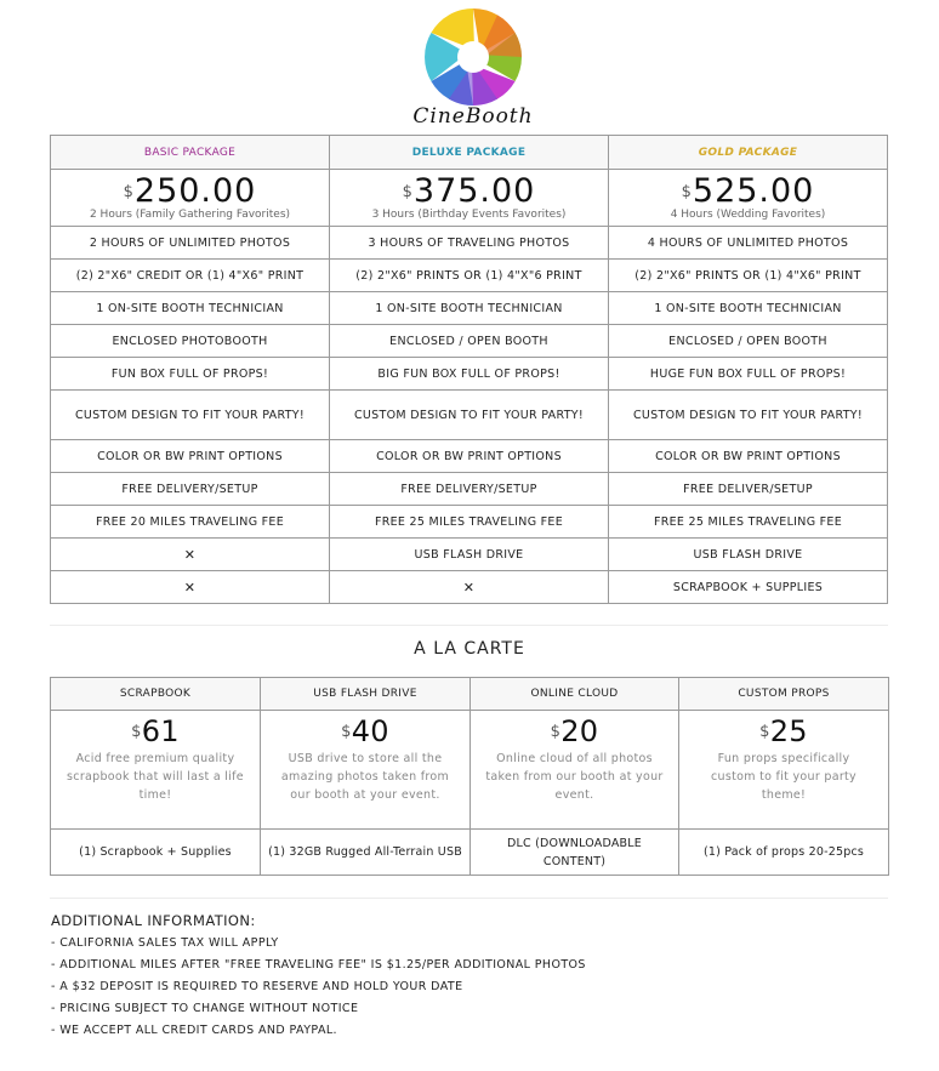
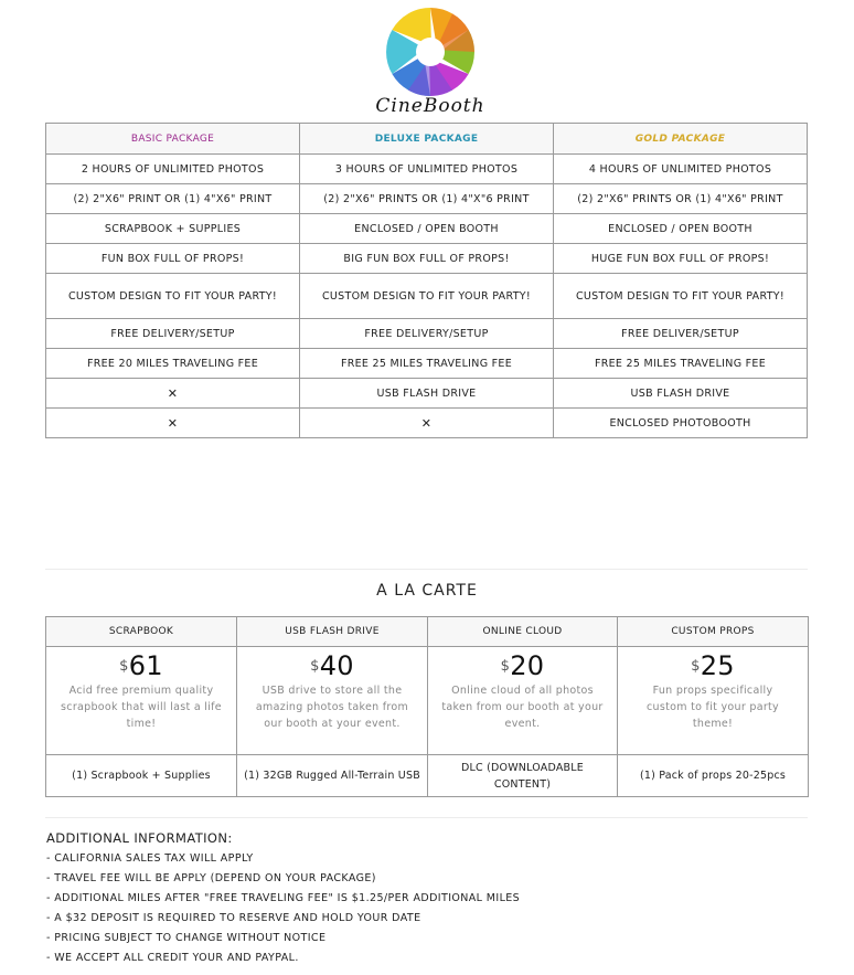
  CineBooth
  BASIC PACKAGE	DELUXE PACKAGE	GOLD PACKAGE
- $250.00 2 Hours (Family Gathering Favorites)	$375.00 3 Hours (Birthday Events Favorites)	$525.00 4 Hours (Wedding Favorites)
- 2 HOURS OF UNLIMITED PHOTOS	3 HOURS OF TRAVELING PHOTOS	4 HOURS OF UNLIMITED PHOTOS
+ 2 HOURS OF UNLIMITED PHOTOS	3 HOURS OF UNLIMITED PHOTOS	4 HOURS OF UNLIMITED PHOTOS
- (2) 2"X6" CREDIT OR (1) 4"X6" PRINT	(2) 2"X6" PRINTS OR (1) 4"X"6 PRINT	(2) 2"X6" PRINTS OR (1) 4"X6" PRINT
+ (2) 2"X6" PRINT OR (1) 4"X6" PRINT	(2) 2"X6" PRINTS OR (1) 4"X"6 PRINT	(2) 2"X6" PRINTS OR (1) 4"X6" PRINT
- 1 ON-SITE BOOTH TECHNICIAN	1 ON-SITE BOOTH TECHNICIAN	1 ON-SITE BOOTH TECHNICIAN
- ENCLOSED PHOTOBOOTH	ENCLOSED / OPEN BOOTH	ENCLOSED / OPEN BOOTH
+ SCRAPBOOK + SUPPLIES	ENCLOSED / OPEN BOOTH	ENCLOSED / OPEN BOOTH
  FUN BOX FULL OF PROPS!	BIG FUN BOX FULL OF PROPS!	HUGE FUN BOX FULL OF PROPS!
  CUSTOM DESIGN TO FIT YOUR PARTY!	CUSTOM DESIGN TO FIT YOUR PARTY!	CUSTOM DESIGN TO FIT YOUR PARTY!
- COLOR OR BW PRINT OPTIONS	COLOR OR BW PRINT OPTIONS	COLOR OR BW PRINT OPTIONS
  FREE DELIVERY/SETUP	FREE DELIVERY/SETUP	FREE DELIVER/SETUP
  FREE 20 MILES TRAVELING FEE	FREE 25 MILES TRAVELING FEE	FREE 25 MILES TRAVELING FEE
  ✕	USB FLASH DRIVE	USB FLASH DRIVE
- ✕	✕	SCRAPBOOK + SUPPLIES
+ ✕	✕	ENCLOSED PHOTOBOOTH
  A LA CARTE
  SCRAPBOOK	USB FLASH DRIVE	ONLINE CLOUD	CUSTOM PROPS
  $61 Acid free premium quality scrapbook that will last a life time!	$40 USB drive to store all the amazing photos taken from our booth at your event.	$20 Online cloud of all photos taken from our booth at your event.	$25 Fun props specifically custom to fit your party theme!
  (1) Scrapbook + Supplies	(1) 32GB Rugged All-Terrain USB	DLC (DOWNLOADABLE CONTENT)	(1) Pack of props 20-25pcs
  ADDITIONAL INFORMATION:
  - CALIFORNIA SALES TAX WILL APPLY
+ - TRAVEL FEE WILL BE APPLY (DEPEND ON YOUR PACKAGE)
- - ADDITIONAL MILES AFTER "FREE TRAVELING FEE" IS $1.25/PER ADDITIONAL PHOTOS
+ - ADDITIONAL MILES AFTER "FREE TRAVELING FEE" IS $1.25/PER ADDITIONAL MILES
  - A $32 DEPOSIT IS REQUIRED TO RESERVE AND HOLD YOUR DATE
  - PRICING SUBJECT TO CHANGE WITHOUT NOTICE
- - WE ACCEPT ALL CREDIT CARDS AND PAYPAL.
+ - WE ACCEPT ALL CREDIT YOUR AND PAYPAL.
